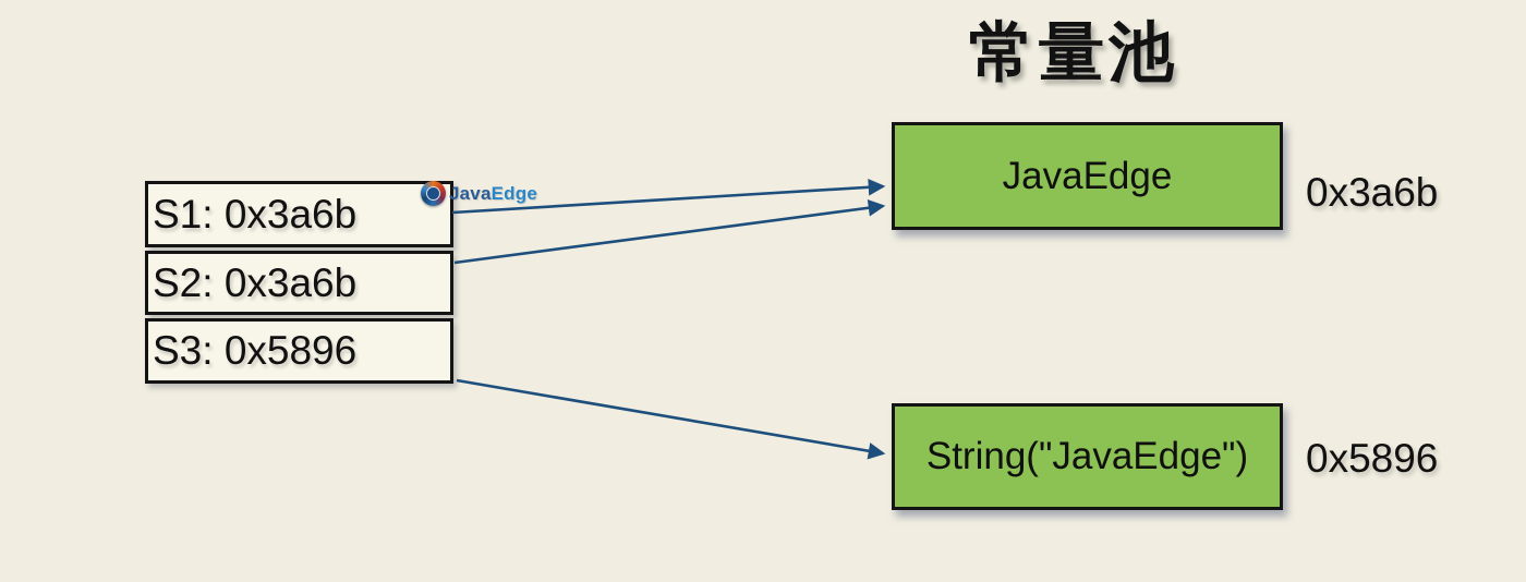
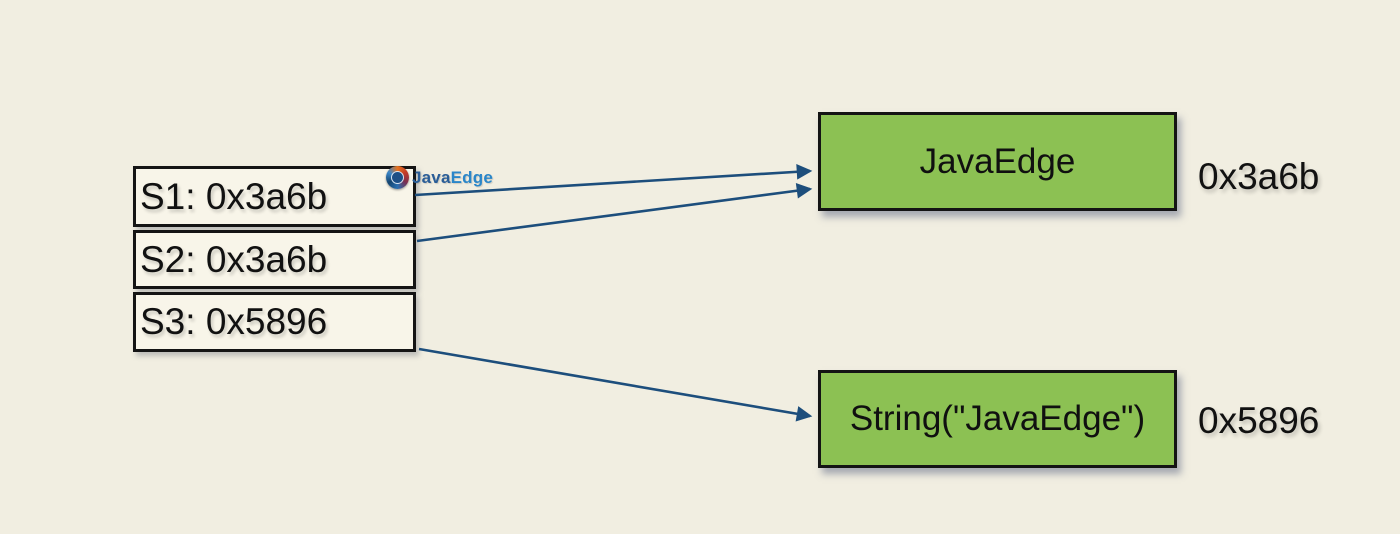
- 常量池
  S1: 0x3a6b
  S2: 0x3a6b
  S3: 0x5896
  JavaEdge
  String("JavaEdge")
  0x3a6b
  0x5896
  JavaEdge
